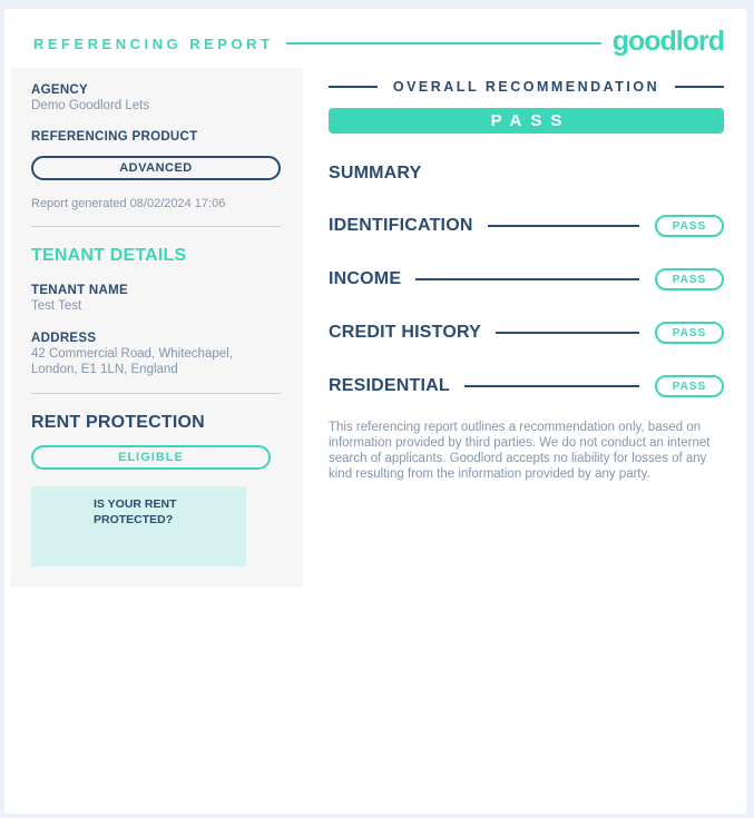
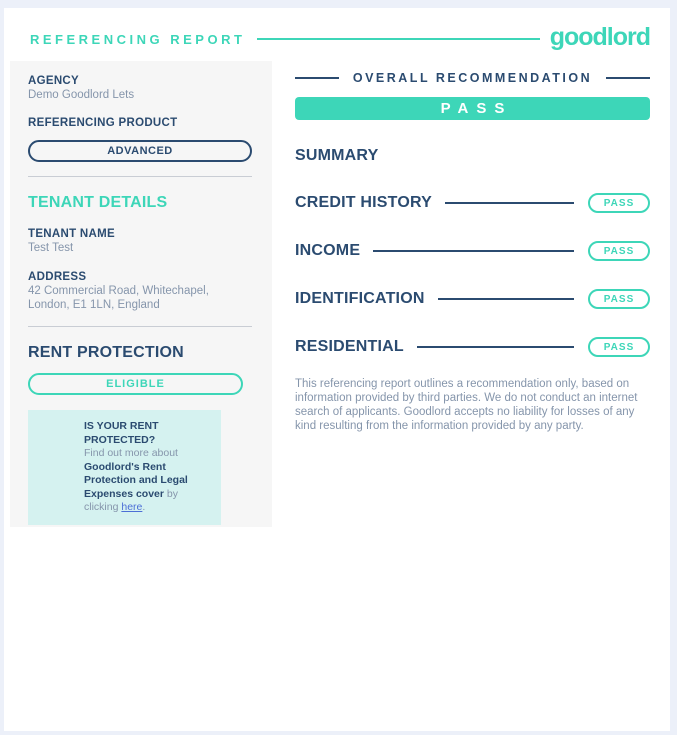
  REFERENCING REPORT
  goodlord
  AGENCY
  Demo Goodlord Lets
  REFERENCING PRODUCT
  ADVANCED
- Report generated 08/02/2024 17:06
  TENANT DETAILS
  TENANT NAME
  Test Test
  ADDRESS
  42 Commercial Road, Whitechapel, London, E1 1LN, England
  RENT PROTECTION
  ELIGIBLE
  IS YOUR RENT PROTECTED?
+ Find out more about Goodlord's Rent Protection and Legal Expenses cover by clicking here.
  OVERALL RECOMMENDATION
  PASS
  SUMMARY
- IDENTIFICATION
+ CREDIT HISTORY
  PASS
  INCOME
  PASS
- CREDIT HISTORY
+ IDENTIFICATION
  PASS
  RESIDENTIAL
  PASS
  This referencing report outlines a recommendation only, based on information provided by third parties. We do not conduct an internet search of applicants. Goodlord accepts no liability for losses of any kind resulting from the information provided by any party.
